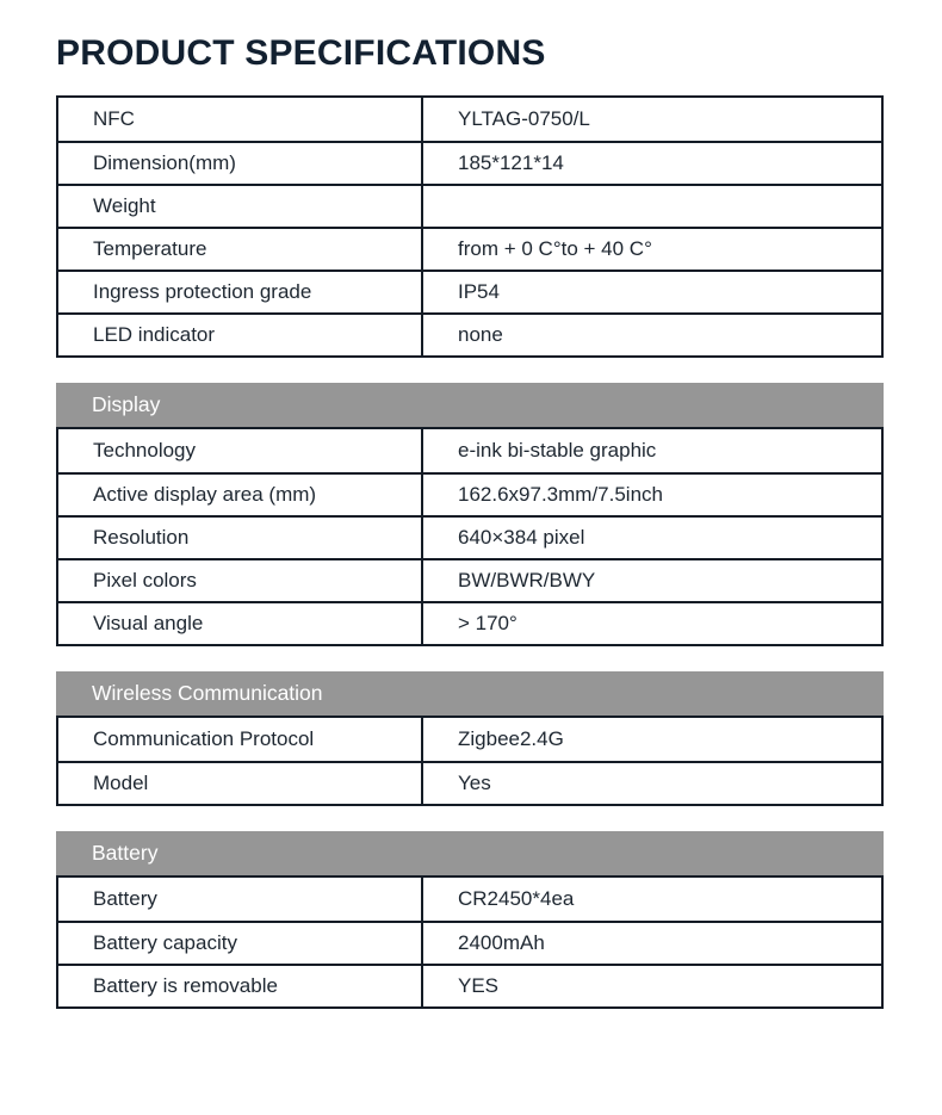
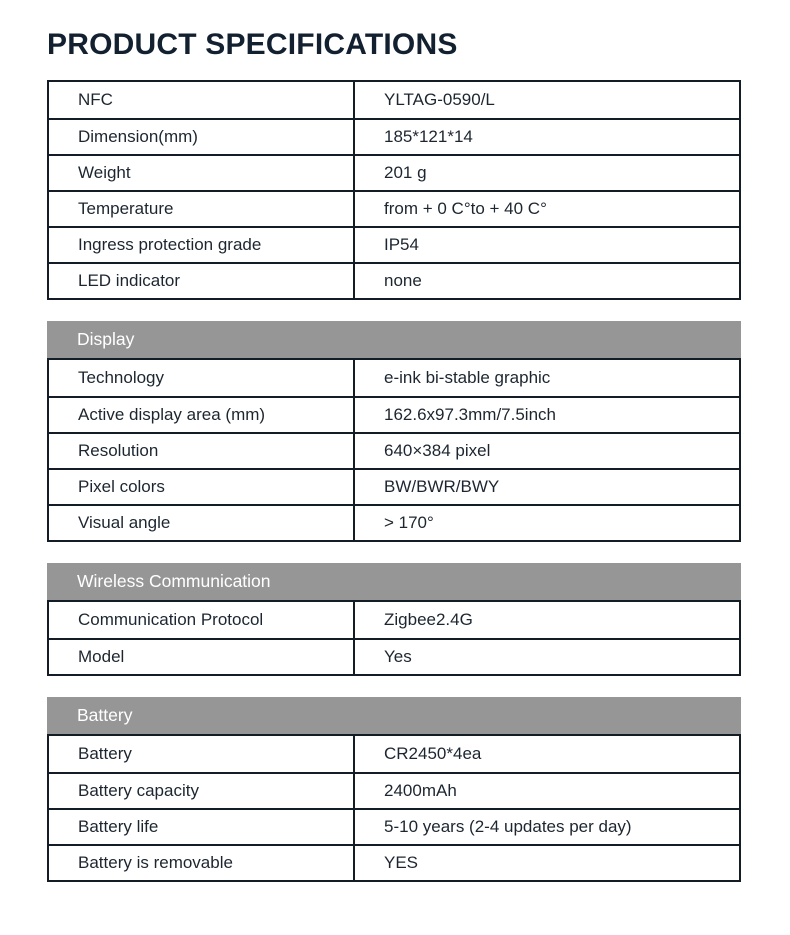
  PRODUCT SPECIFICATIONS
  NFC
- YLTAG-0750/L
+ YLTAG-0590/L
  Dimension(mm)
  185*121*14
  Weight
+ 201 g
  Temperature
  from + 0 C°to + 40 C°
  Ingress protection grade
  IP54
  LED indicator
  none
  Display
  Technology
  e-ink bi-stable graphic
  Active display area (mm)
  162.6x97.3mm/7.5inch
  Resolution
  640×384 pixel
  Pixel colors
  BW/BWR/BWY
  Visual angle
  > 170°
  Wireless Communication
  Communication Protocol
  Zigbee2.4G
  Model
  Yes
  Battery
  Battery
  CR2450*4ea
  Battery capacity
  2400mAh
+ Battery life
+ 5-10 years (2-4 updates per day)
  Battery is removable
  YES
